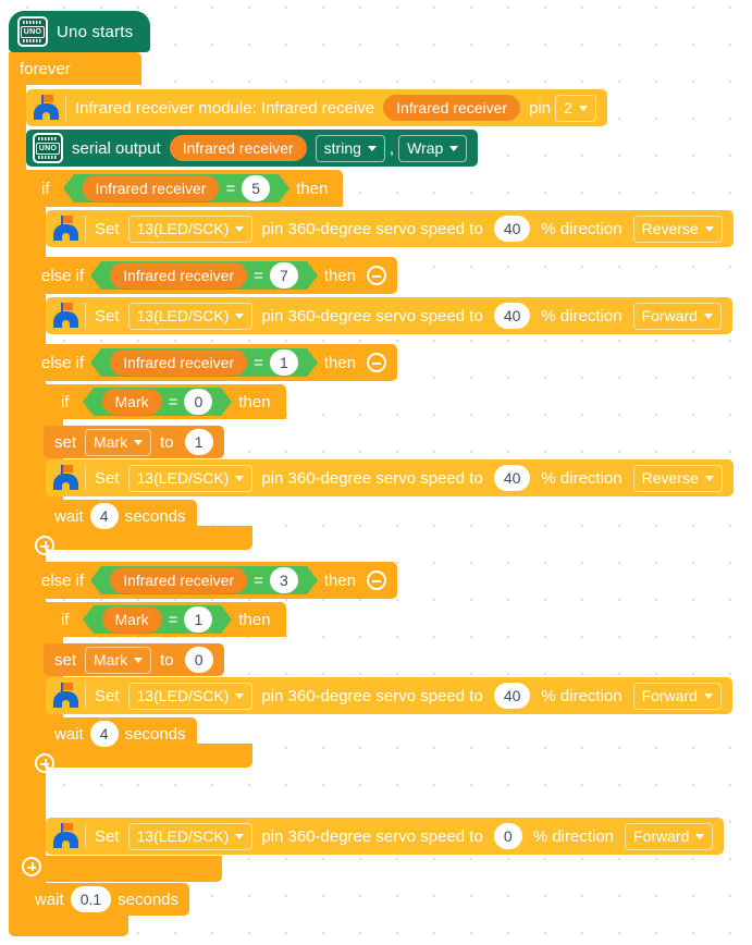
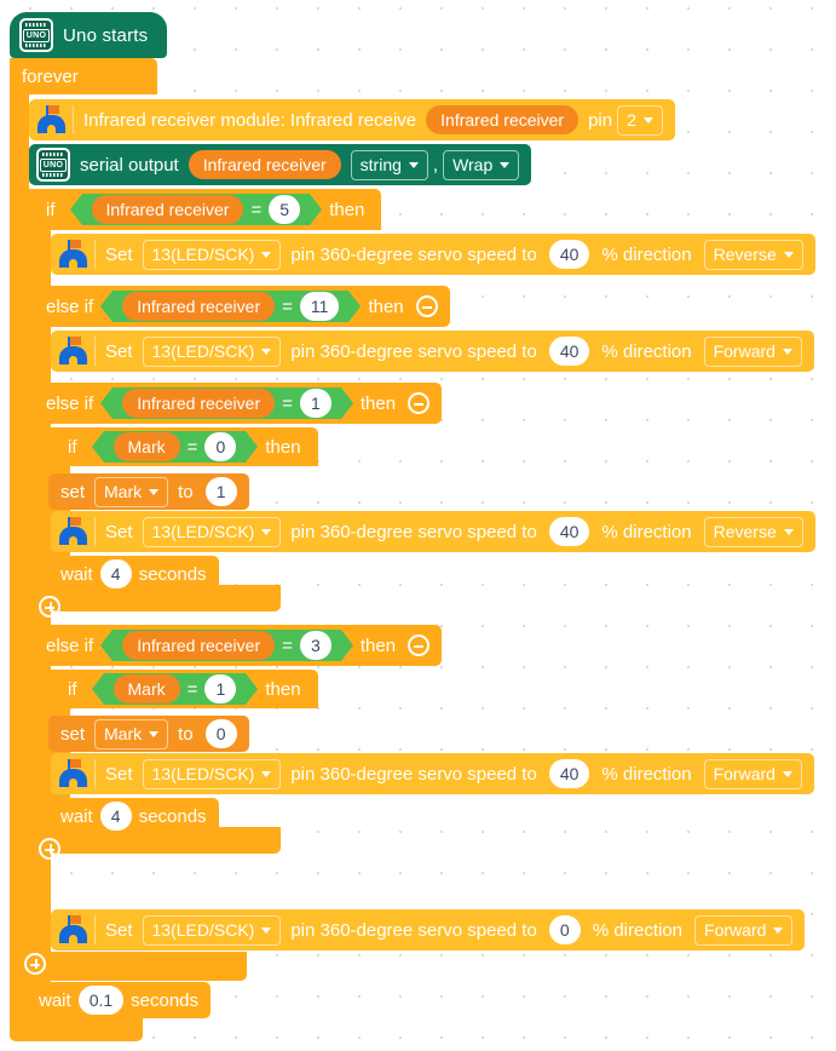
  forever
  Uno starts
  Infrared receiver module: Infrared receive
  Infrared receiver
  pin
  2
  serial output
  Infrared receiver
  string
  ,
  Wrap
  if
  Infrared receiver
  =
  5
  then
  Set
  13(LED/SCK)
  pin 360-degree servo speed to
  40
  % direction
  Reverse
  else if
  Infrared receiver
  =
- 7
+ 11
  then
  Set
  13(LED/SCK)
  pin 360-degree servo speed to
  40
  % direction
  Forward
  else if
  Infrared receiver
  =
  1
  then
  if
  Mark
  =
  0
  then
  set
  Mark
  to
  1
  Set
  13(LED/SCK)
  pin 360-degree servo speed to
  40
  % direction
  Reverse
  wait
  4
  seconds
  else if
  Infrared receiver
  =
  3
  then
  if
  Mark
  =
  1
  then
  set
  Mark
  to
  0
  Set
  13(LED/SCK)
  pin 360-degree servo speed to
  40
  % direction
  Forward
  wait
  4
  seconds
  Set
  13(LED/SCK)
  pin 360-degree servo speed to
  0
  % direction
  Forward
  wait
  0.1
  seconds
